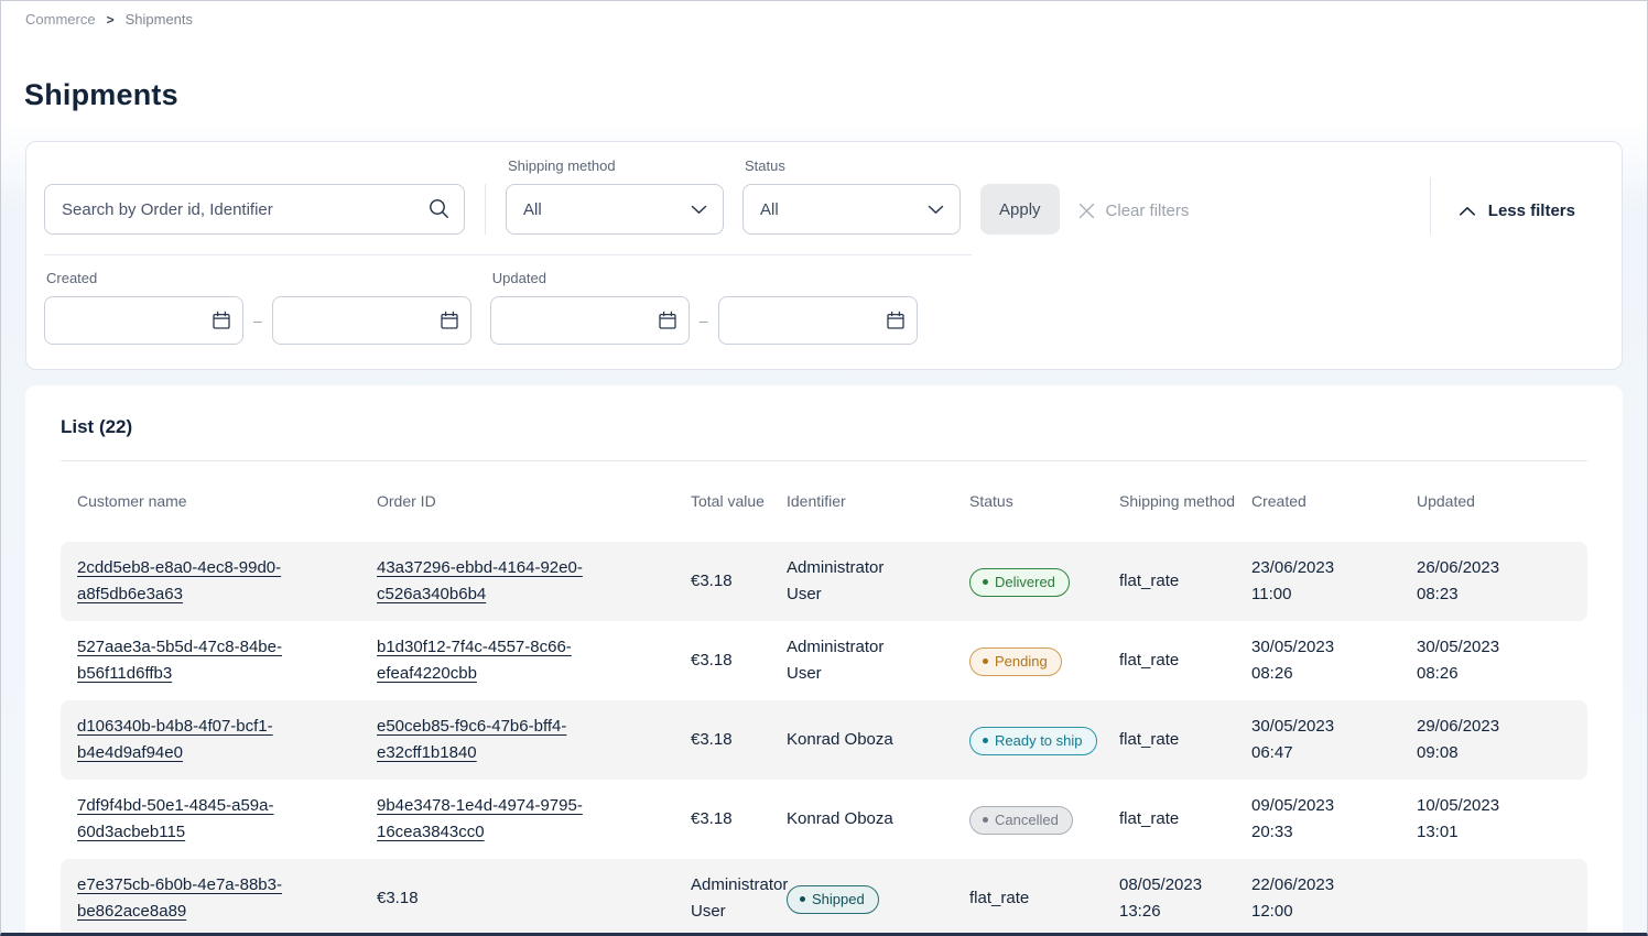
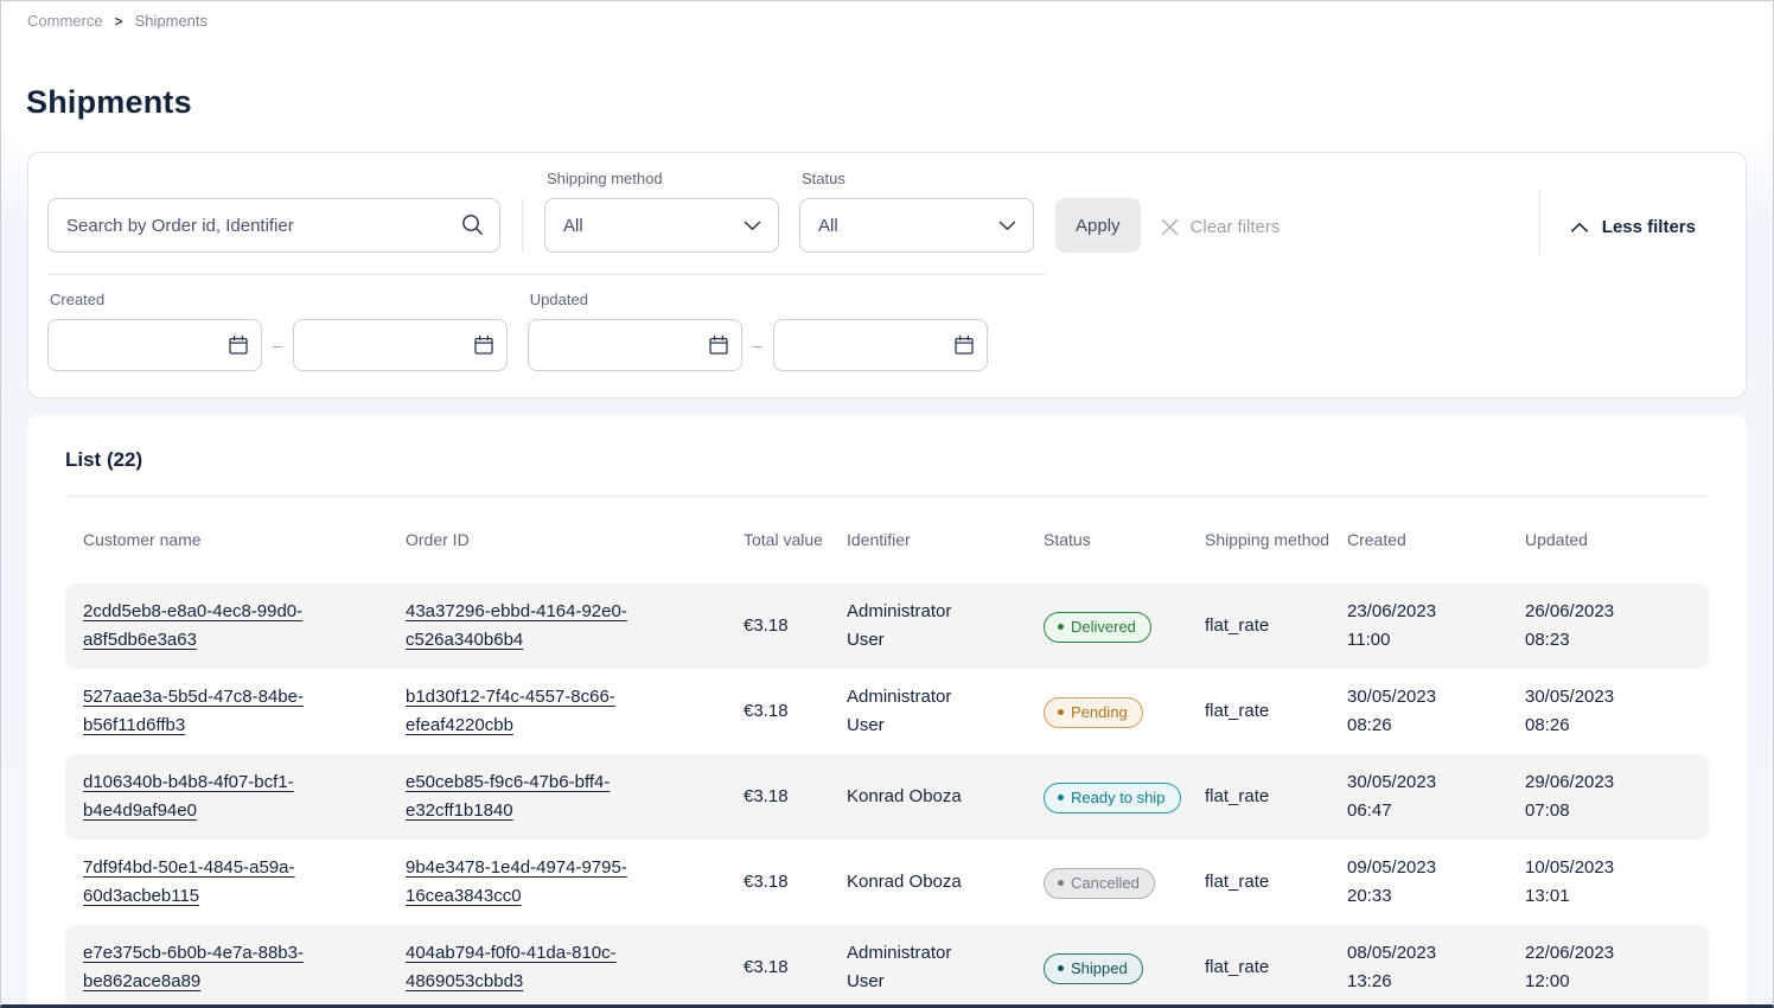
  Commerce
  >
  Shipments
  Shipments
  Search by Order id, Identifier
  Shipping method
  All
  Status
  All
  Apply
  Clear filters
  Less filters
  Created
  –
  Updated
  –
  List (22)
  Customer name
  Order ID
  Total value
  Identifier
  Status
  Shipping method
  Created
  Updated
  2cdd5eb8-e8a0-4ec8-99d0-a8f5db6e3a63
  43a37296-ebbd-4164-92e0-c526a340b6b4
  €3.18
  Administrator User
  Delivered
  flat_rate
  23/06/2023 11:00
  26/06/2023 08:23
  527aae3a-5b5d-47c8-84be-b56f11d6ffb3
  b1d30f12-7f4c-4557-8c66-efeaf4220cbb
  €3.18
  Administrator User
  Pending
  flat_rate
  30/05/2023 08:26
  30/05/2023 08:26
  d106340b-b4b8-4f07-bcf1-b4e4d9af94e0
  e50ceb85-f9c6-47b6-bff4-e32cff1b1840
  €3.18
  Konrad Oboza
  Ready to ship
  flat_rate
  30/05/2023 06:47
- 29/06/2023 09:08
+ 29/06/2023 07:08
  7df9f4bd-50e1-4845-a59a-60d3acbeb115
  9b4e3478-1e4d-4974-9795-16cea3843cc0
  €3.18
  Konrad Oboza
  Cancelled
  flat_rate
  09/05/2023 20:33
  10/05/2023 13:01
  e7e375cb-6b0b-4e7a-88b3-be862ace8a89
+ 404ab794-f0f0-41da-810c-4869053cbbd3
  €3.18
  Administrator User
  Shipped
  flat_rate
  08/05/2023 13:26
  22/06/2023 12:00
